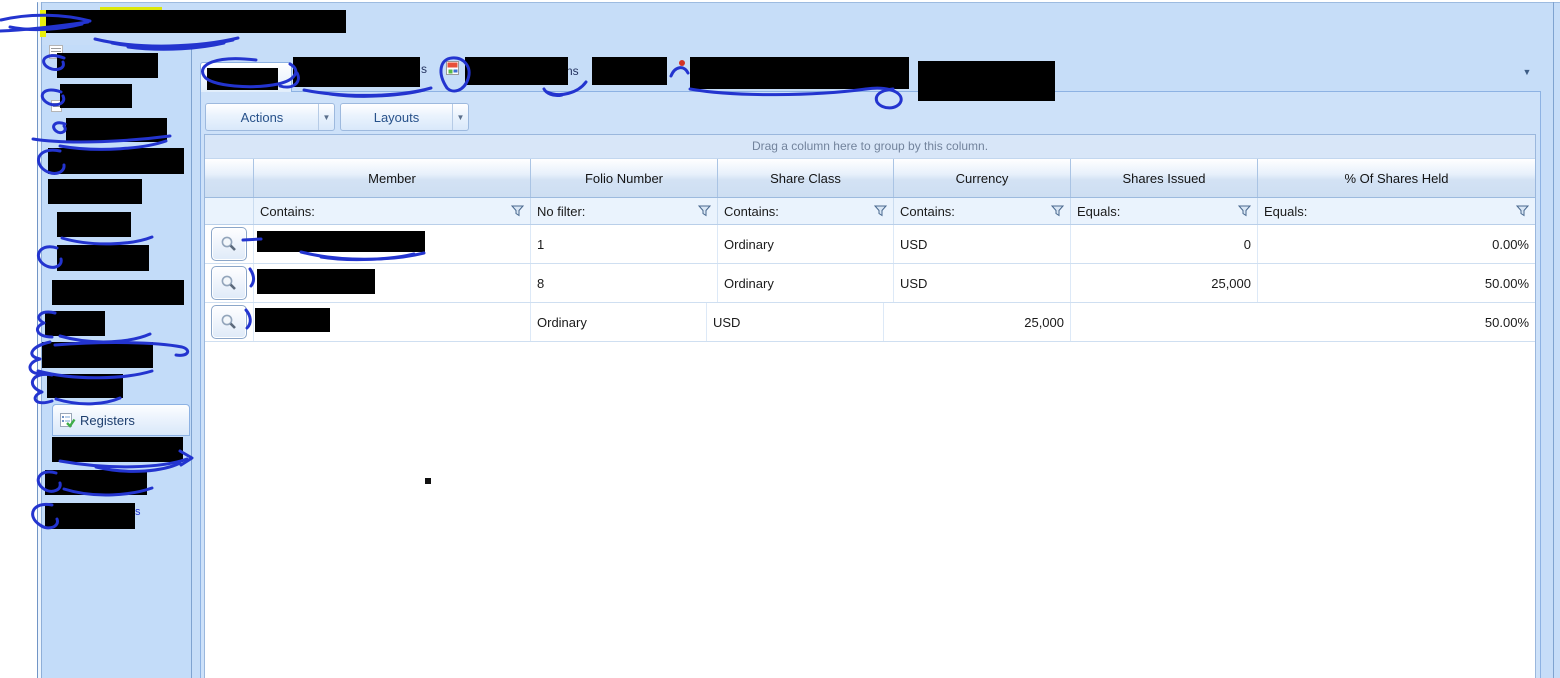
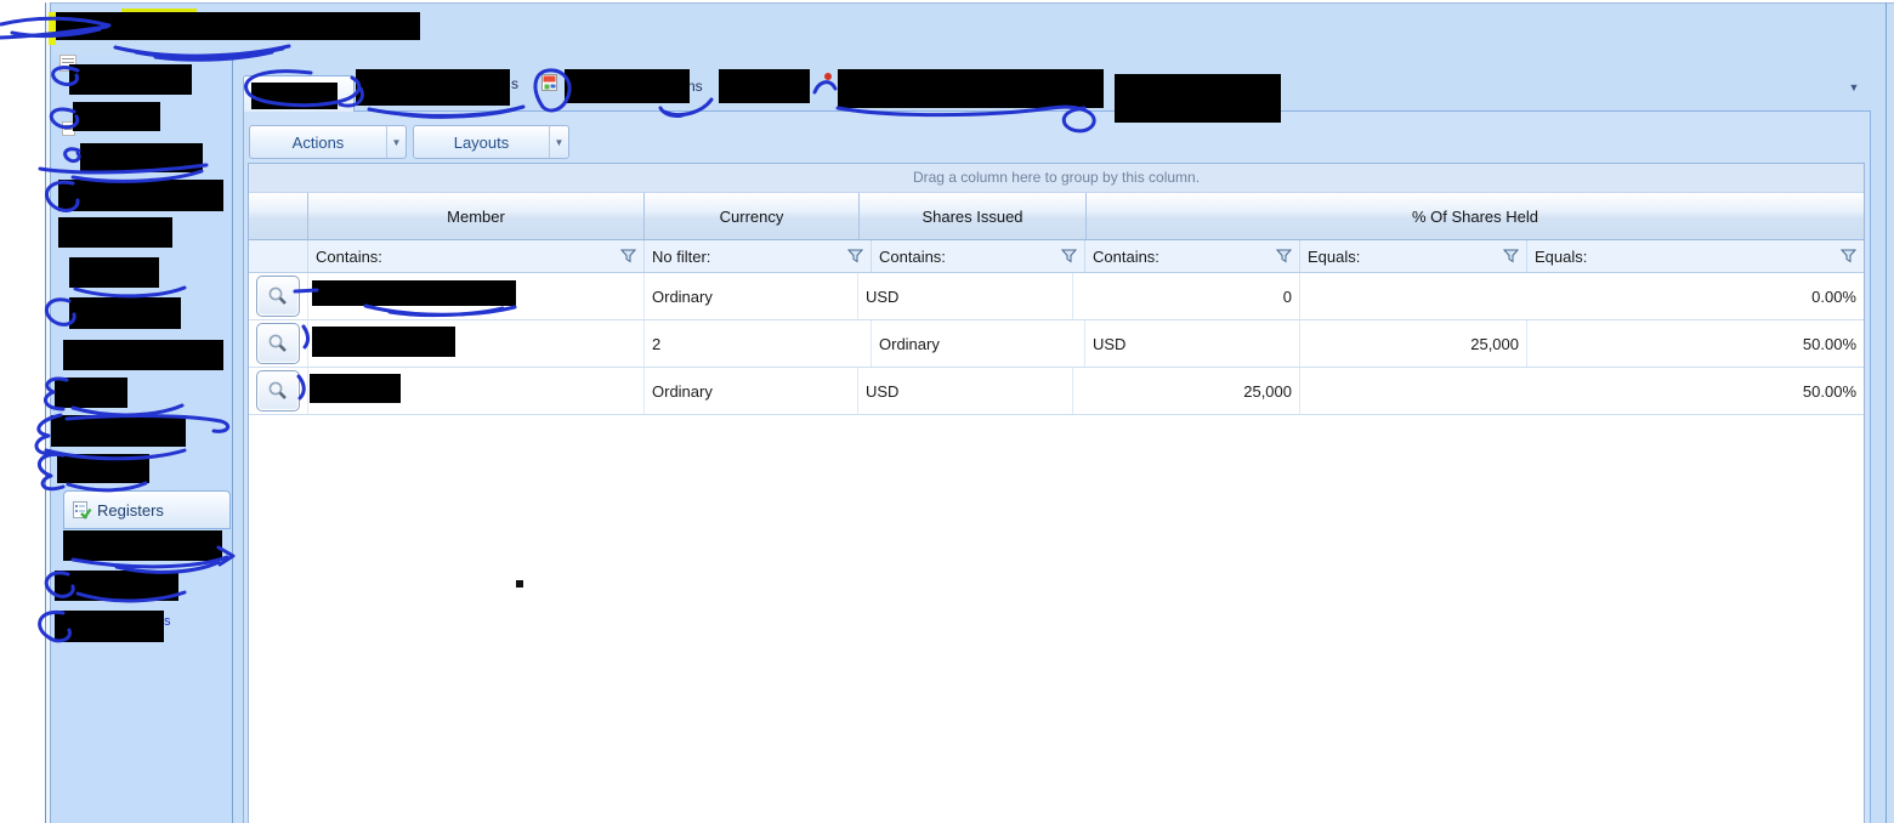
  Registers
  s
  s
  ns
  ▼
  Actions
  ▼
  Layouts
  ▼
  Drag a column here to group by this column.
  Member
- Folio Number
- Share Class
  Currency
  Shares Issued
  % Of Shares Held
  Contains:
  No filter:
  Contains:
  Contains:
  Equals:
  Equals:
- 1
  Ordinary
  USD
  0
  0.00%
- 8
+ 2
  Ordinary
  USD
  25,000
  50.00%
  Ordinary
  USD
  25,000
  50.00%
